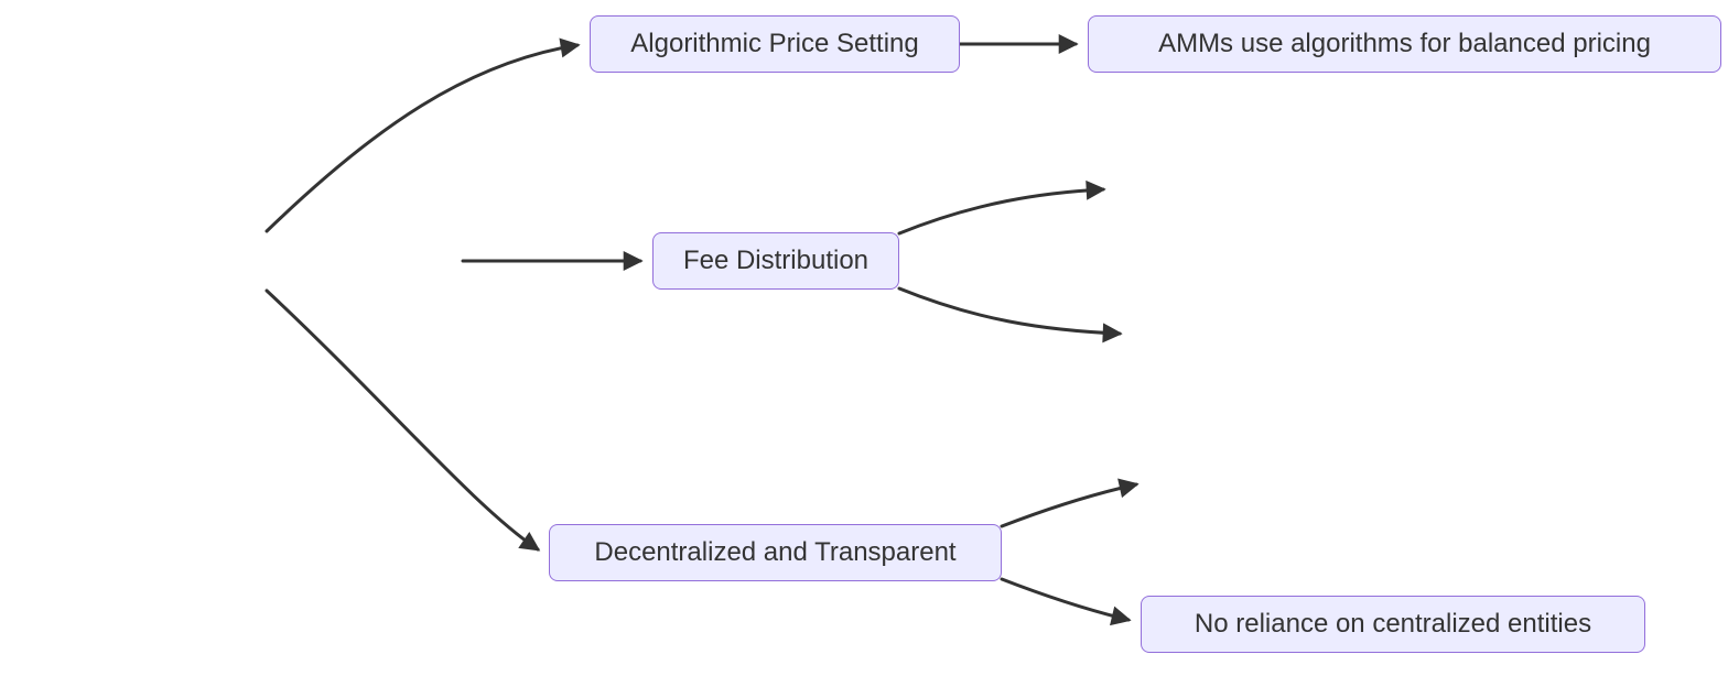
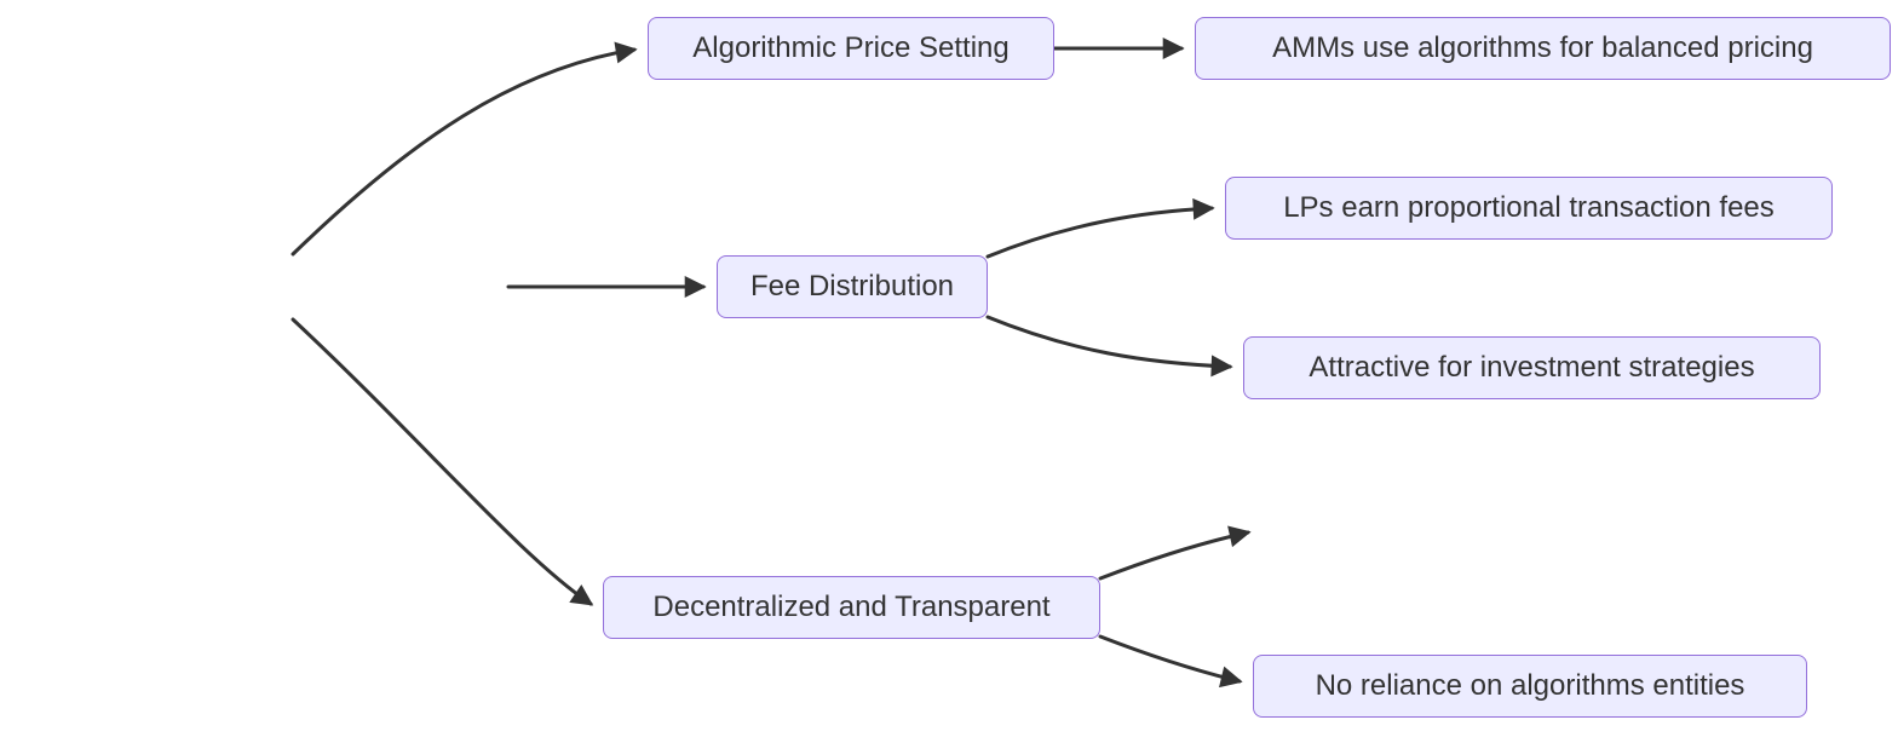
  Algorithmic Price Setting
  AMMs use algorithms for balanced pricing
  Fee Distribution
+ LPs earn proportional transaction fees
+ Attractive for investment strategies
  Decentralized and Transparent
- No reliance on centralized entities
+ No reliance on algorithms entities
